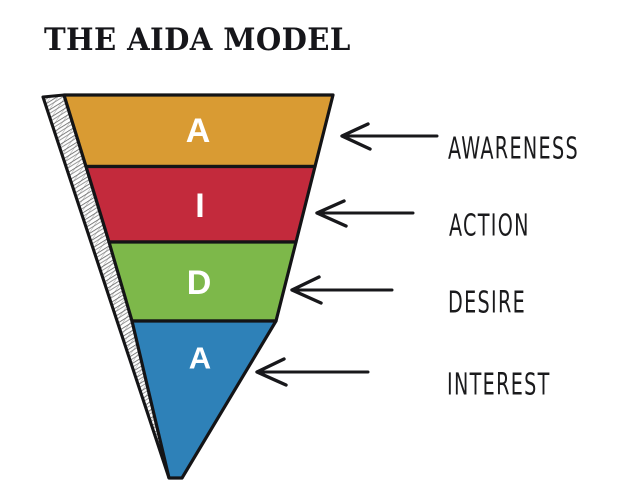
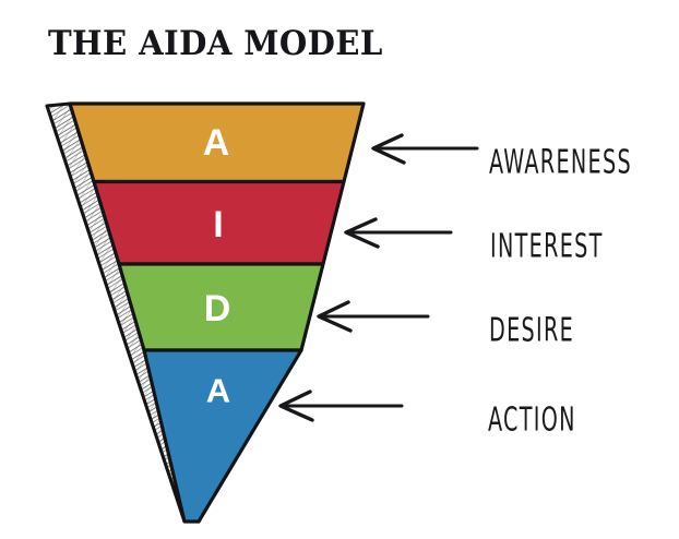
  THE AIDA MODEL
  A
  I
  D
  A
  AWARENESS
- ACTION
+ INTEREST
  DESIRE
- INTEREST
+ ACTION
